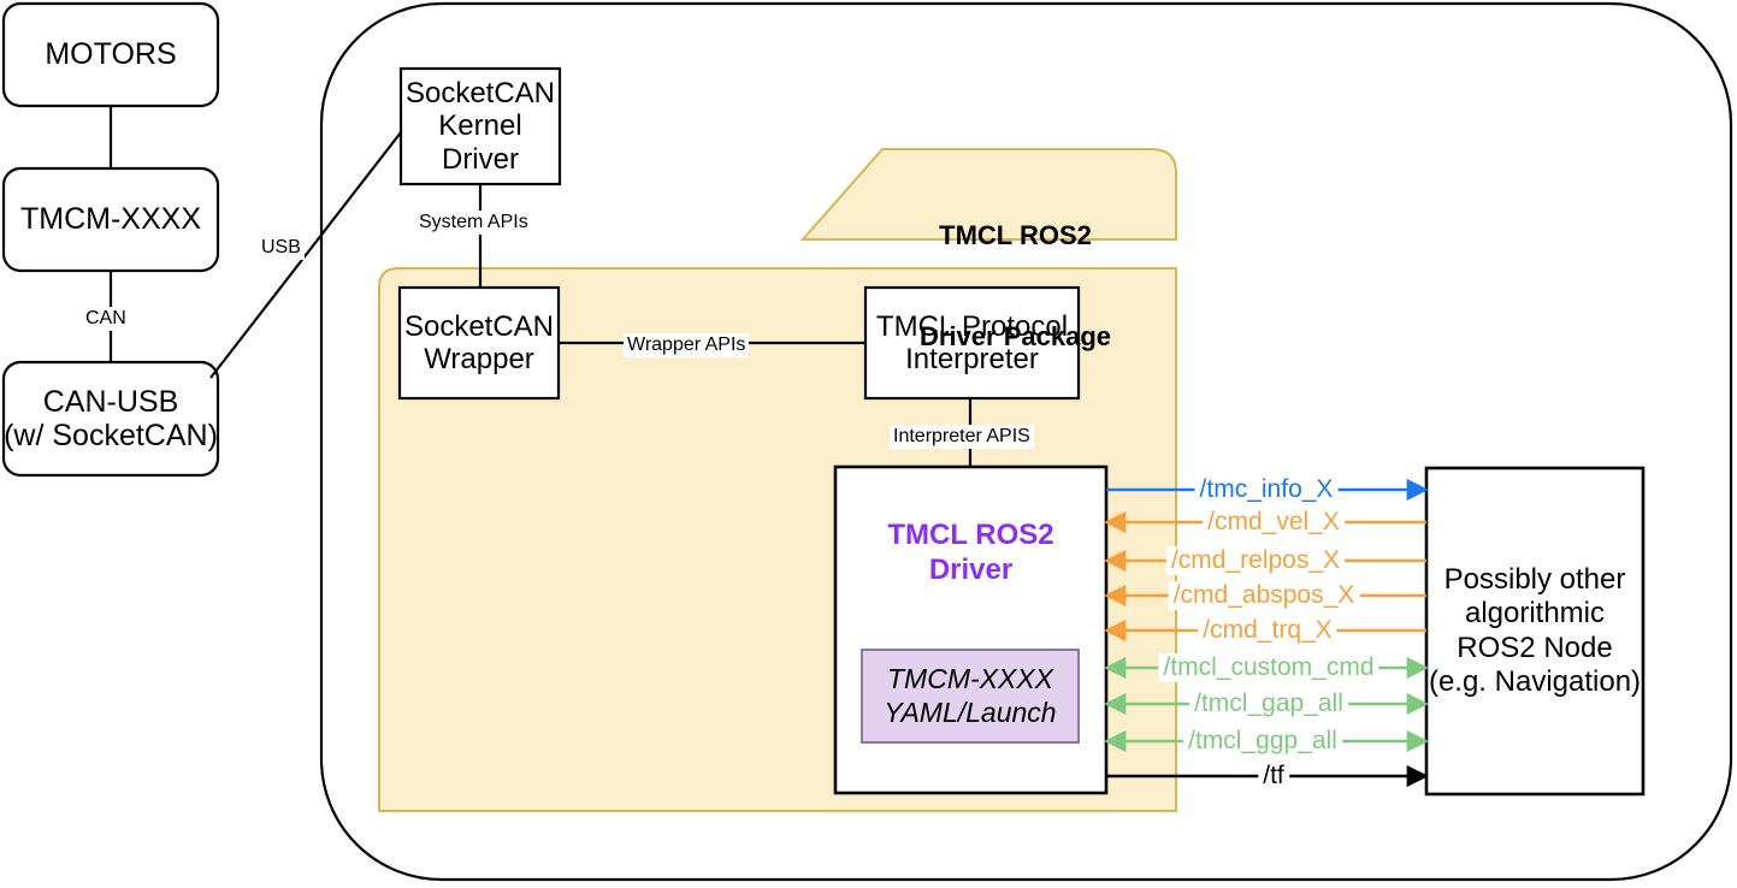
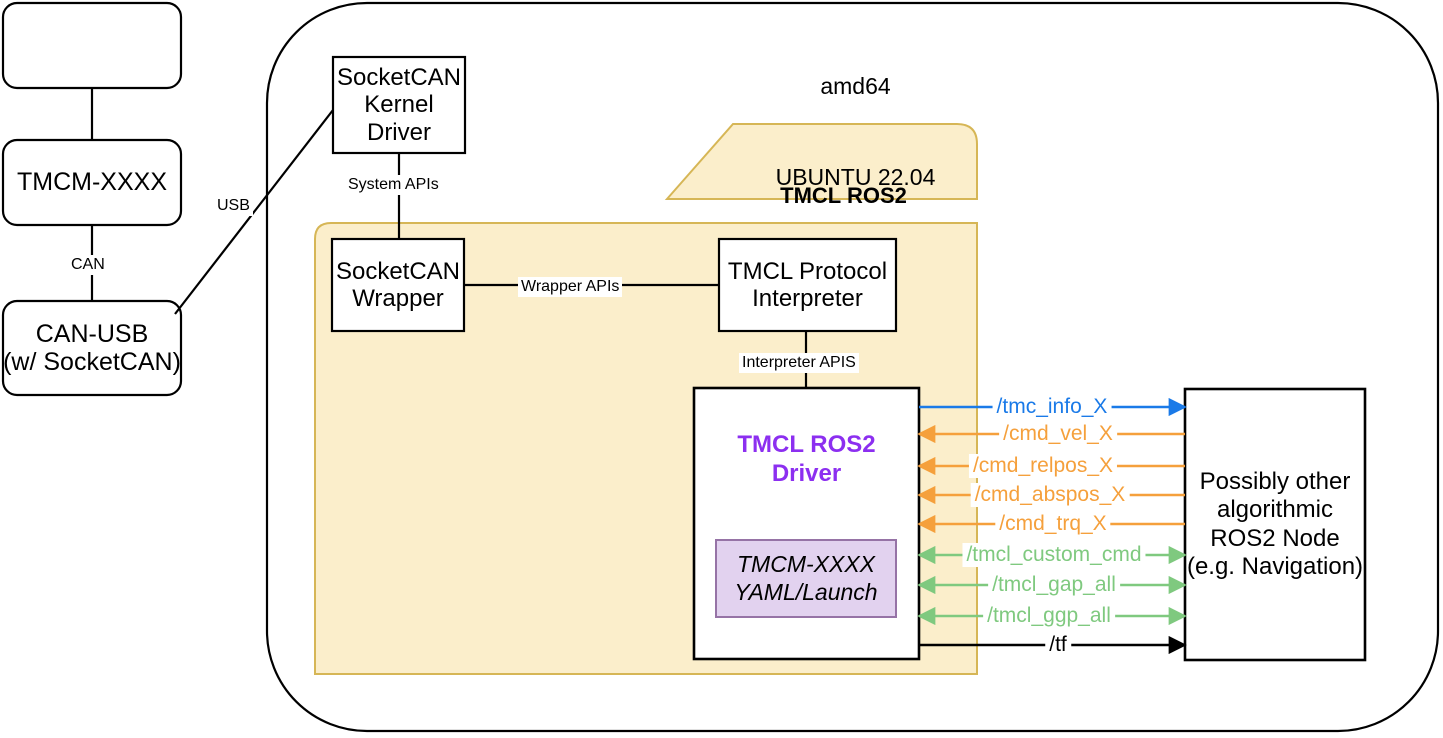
+ amd64
+ UBUNTU 22.04
  TMCL ROS2
- Driver Package
- MOTORS
  TMCM-XXXX
  CAN-USB
  (w/ SocketCAN)
  CAN
  USB
  SocketCAN
  Kernel
  Driver
  System APIs
  SocketCAN
  Wrapper
  Wrapper APIs
  TMCL Protocol
  Interpreter
  Interpreter APIS
  TMCL ROS2
  Driver
  TMCM-XXXX
  YAML/Launch
  Possibly other
  algorithmic
  ROS2 Node
  (e.g. Navigation)
  /tmc_info_X
  /cmd_vel_X
  /cmd_relpos_X
  /cmd_abspos_X
  /cmd_trq_X
  /tmcl_custom_cmd
  /tmcl_gap_all
  /tmcl_ggp_all
  /tf
